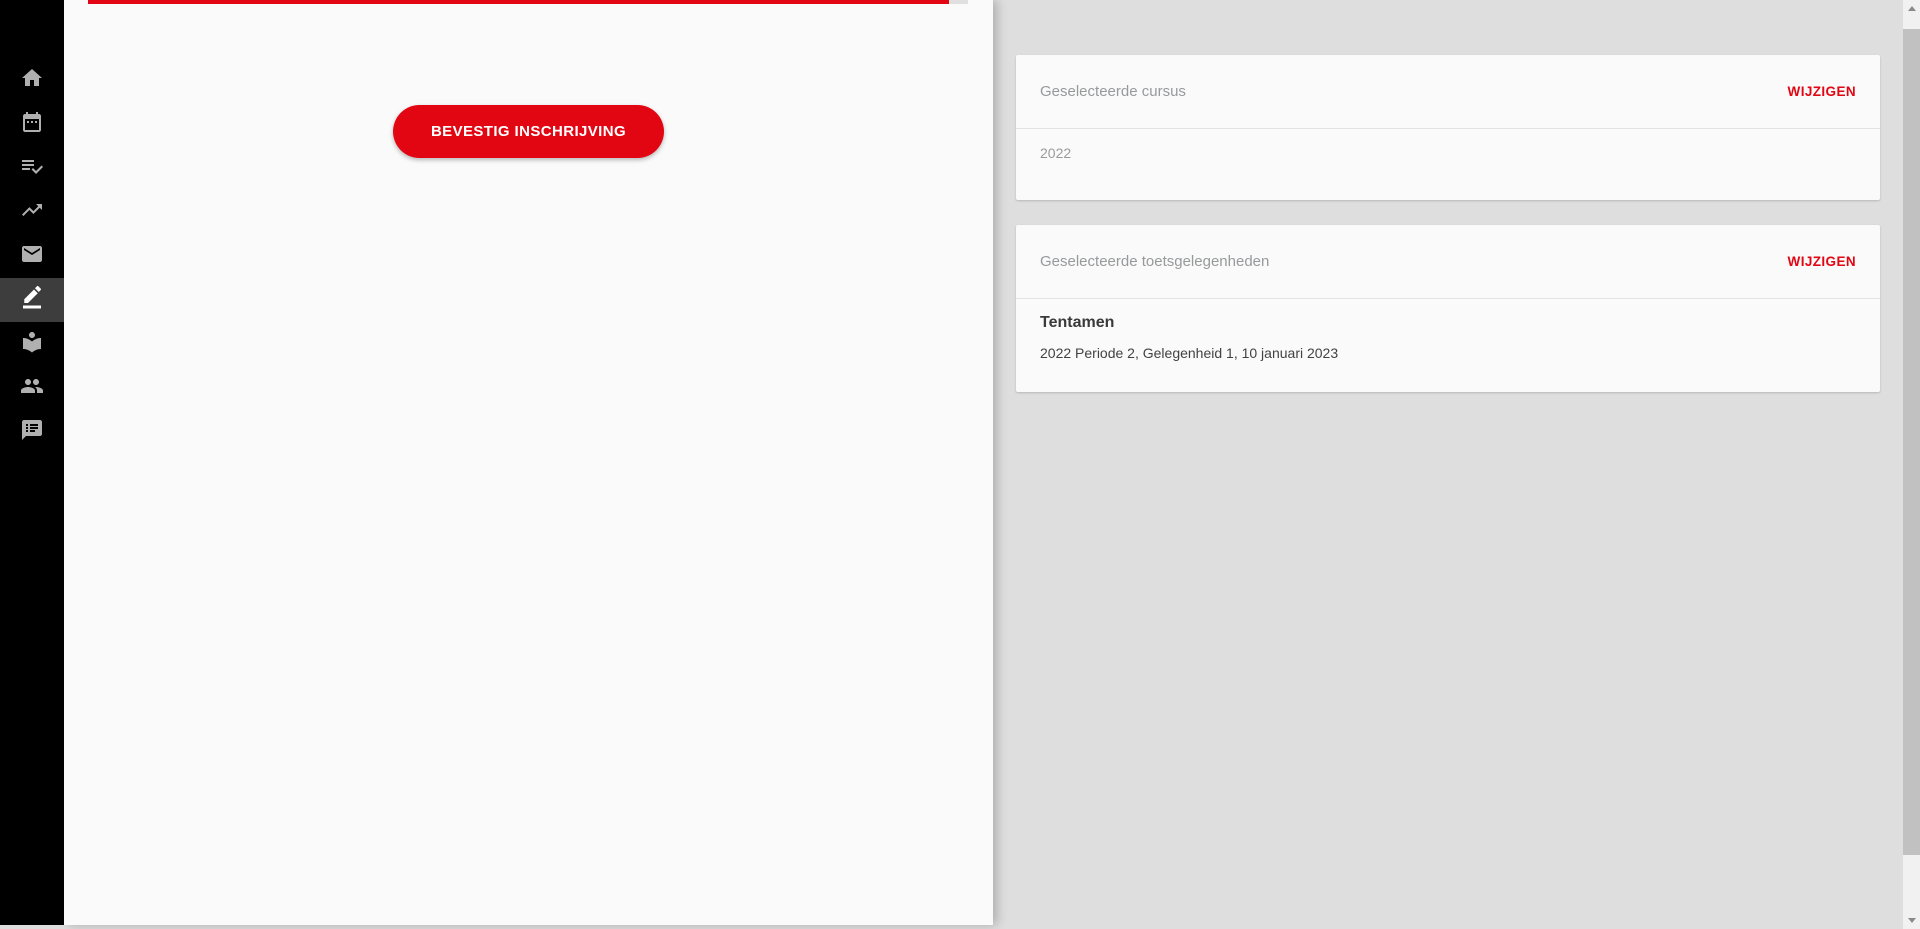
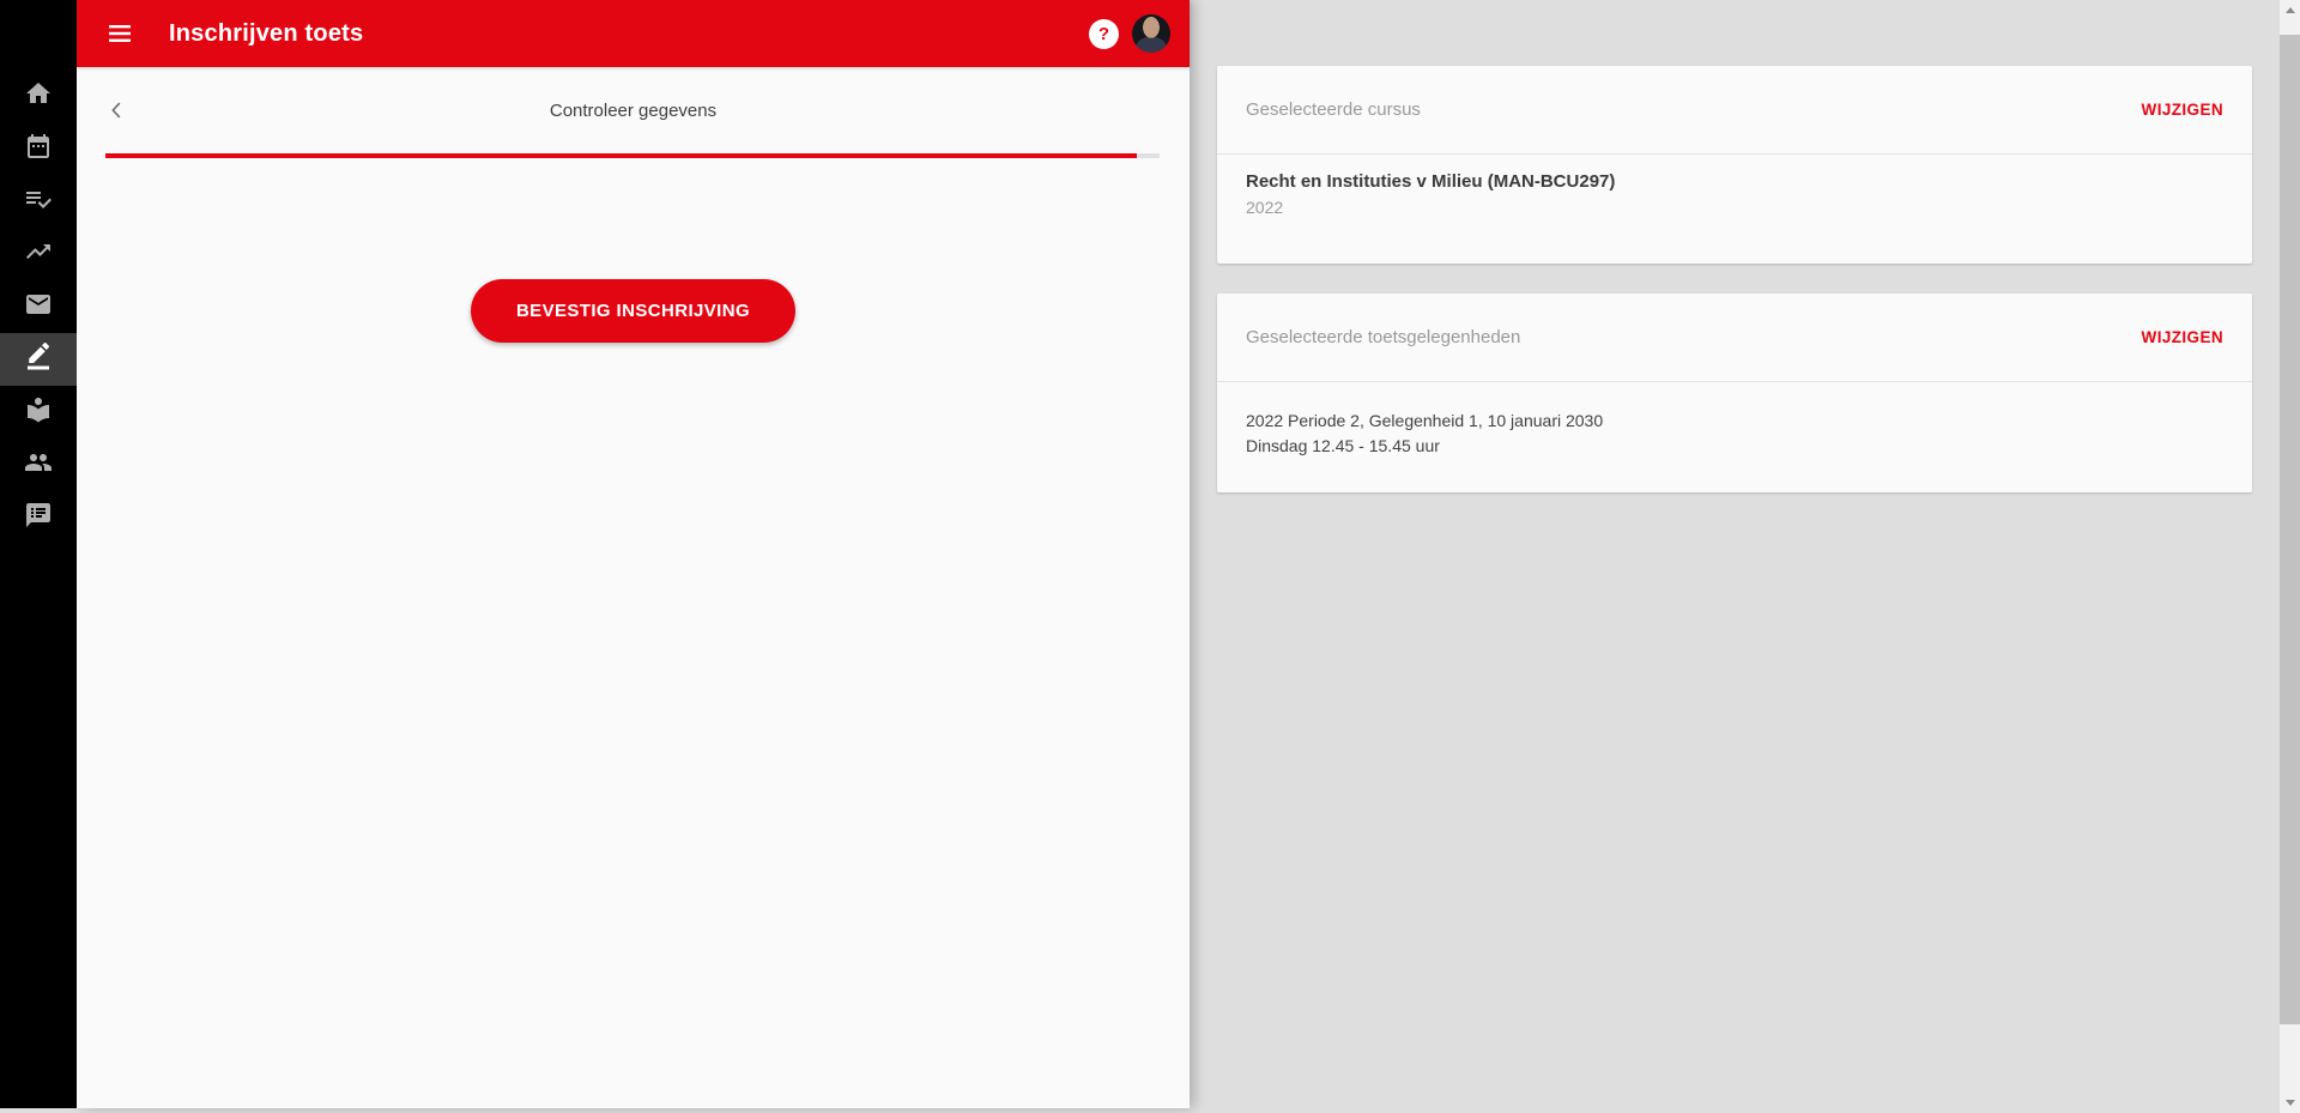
+ Inschrijven toets
+ ?
+ Controleer gegevens
  BEVESTIG INSCHRIJVING
  Geselecteerde cursus
  WIJZIGEN
+ Recht en Instituties v Milieu (MAN-BCU297)
  2022
  Geselecteerde toetsgelegenheden
  WIJZIGEN
- Tentamen
- 2022 Periode 2, Gelegenheid 1, 10 januari 2023
+ 2022 Periode 2, Gelegenheid 1, 10 januari 2030
+ Dinsdag 12.45 - 15.45 uur
